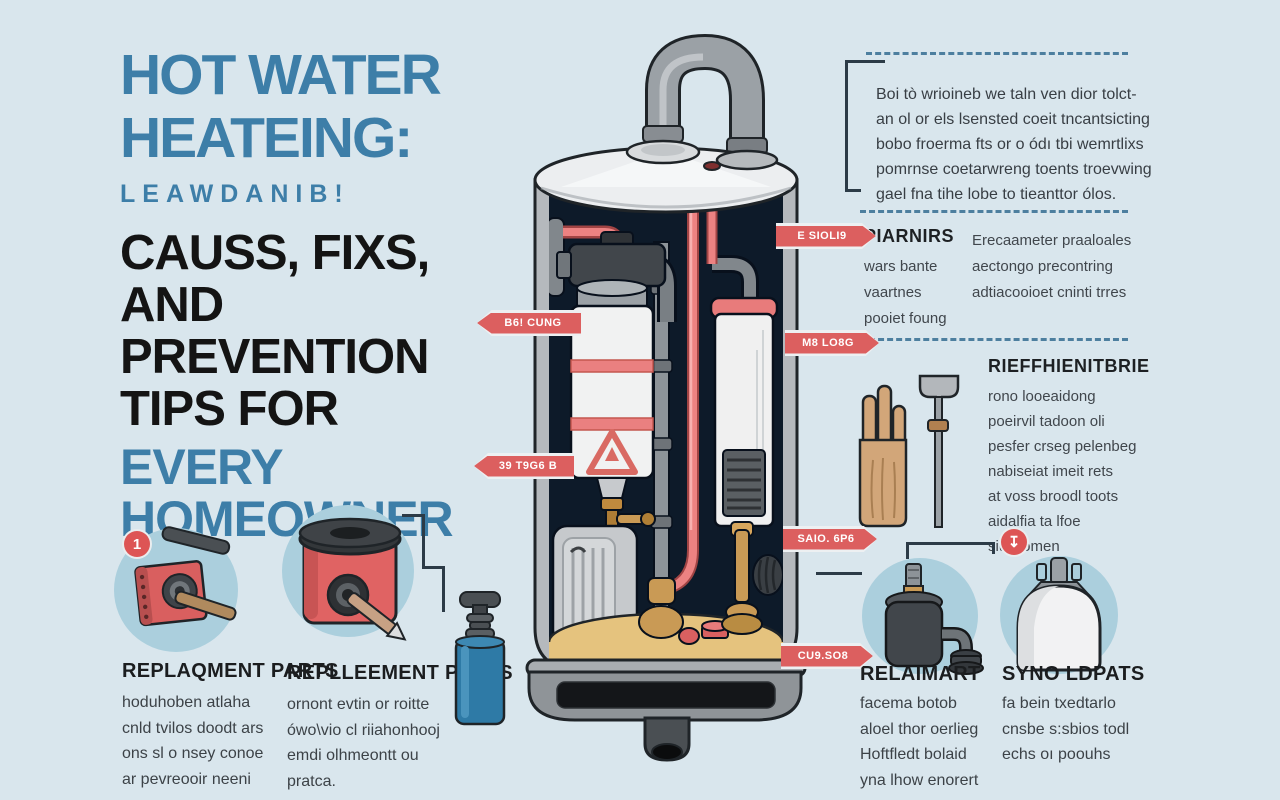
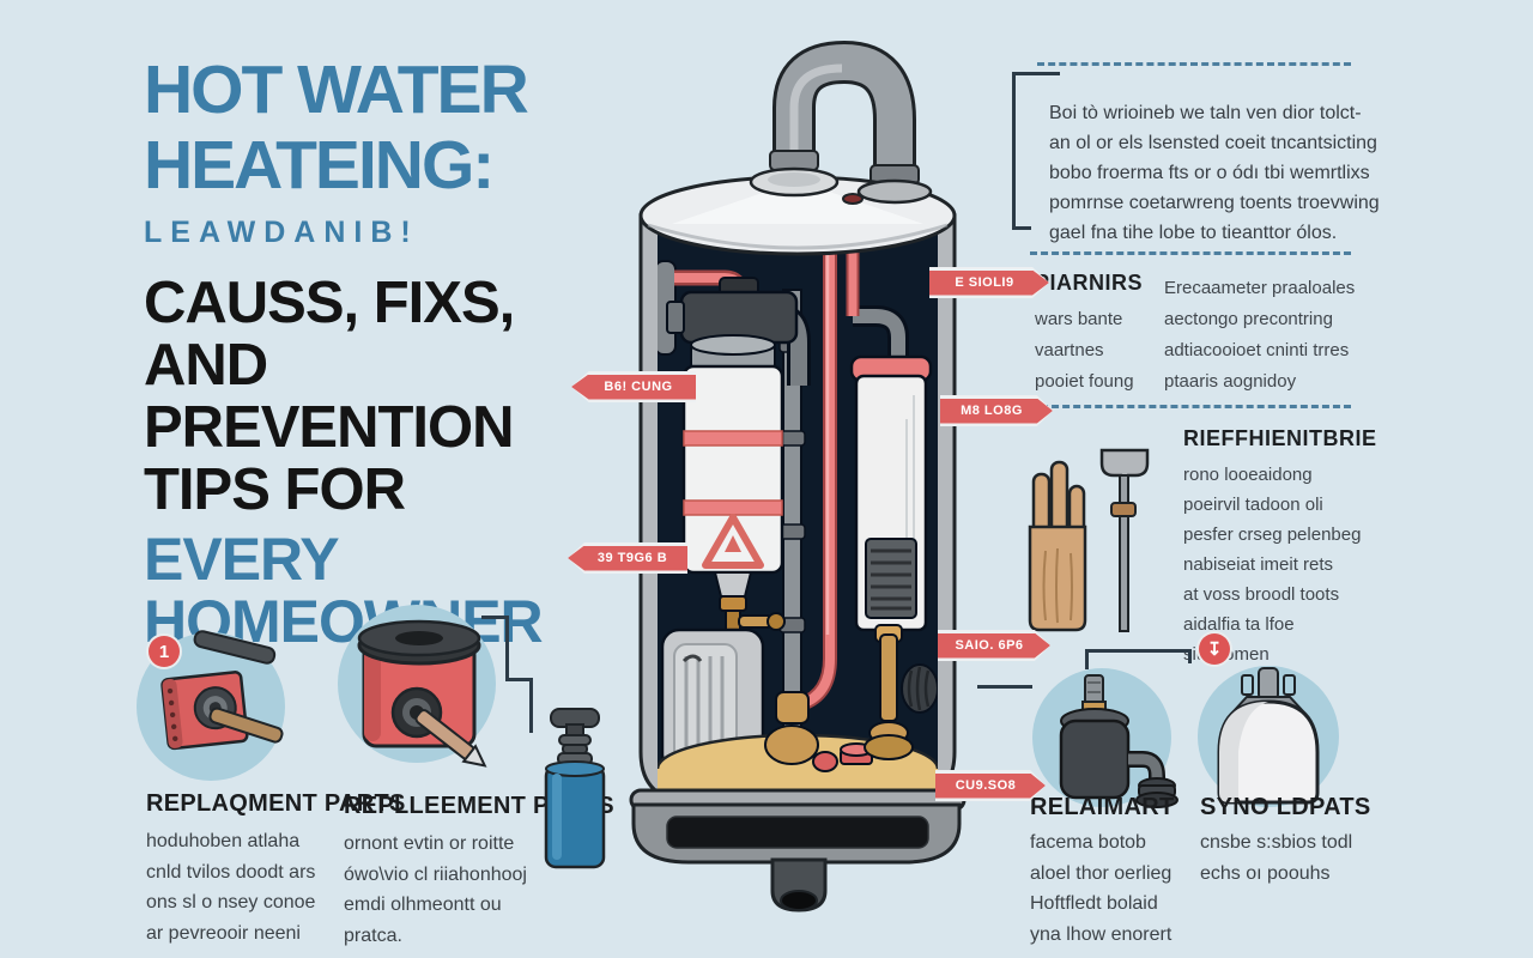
  HOT WATER
  HEATEING:
  LEAWDANIB!
  CAUSS, FIXS, AND
  PREVENTION
  TIPS FOR
  EVERY
  HOMEOER
  Boi tò wrioineb we taln ven dior tolct-
  an ol or els lsensted coeit tncantsicting
  bobo froerma fts or o ódı tbi wemrtlixs
  pomrnse coetarwreng toents troevwing
  gael fna tihe lobe to tieanttor ólos.
  IARNIRS
  wars bante
  vaartnes
  pooiet foung
  Erecaameter praaloales
  aectongo precontring
  adtiacooioet cninti trres
+ ptaaris aognidoy
  RIEFFHIENITBRIE
  rono looeaidong
  poeirvil tadoon oli
  pesfer crseg pelenbeg
  nabiseiat imeit rets
  at voss broodl toots
  aidalfia ta lfoe
  E SIOLI9
  B6! CUNG
  M8 LO8G
  39 T9G6 B
  SAIO. 6P6
  CU9.SO8
  1
  ↧
  REPLAQMENT PARTS
  hoduhoben atlaha
  cnld tvilos doodt ars
  ons sl o nsey conoe
  ar pevreooir neeni
  REPLLEEMENT PS
  ornont evtin or roitte
  ówo\vio cl riiahonhooj
  emdi olhmeontt ou
  pratca.
  RELAIMART
  facema botob
  aloel thor oerlieg
  Hoftfledt bolaid
  yna lhow enorert
  SYNO LDPATS
- fa bein txedtarlo
  cnsbe s:sbios todl
  echs oı poouhs
